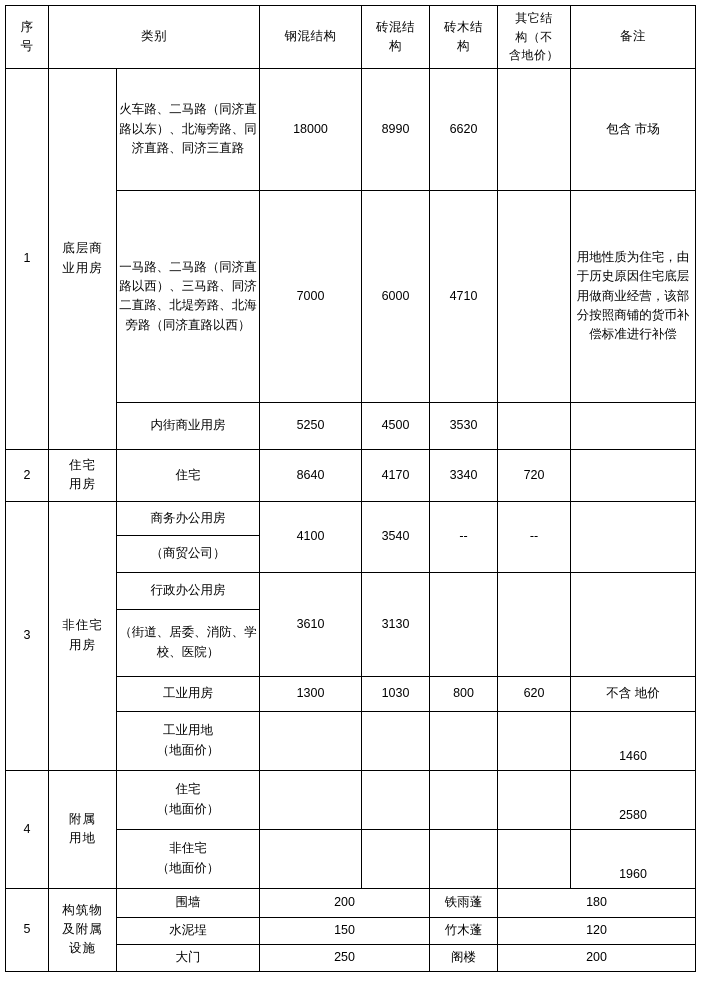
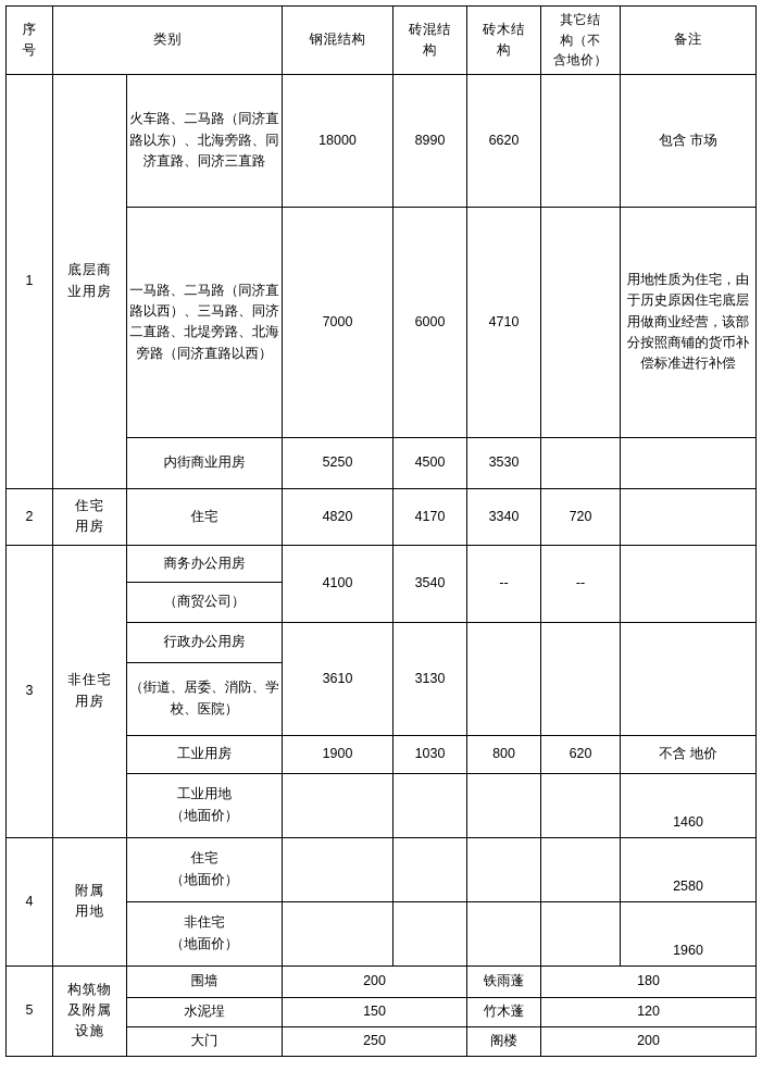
  序 号	类别	钢混结构	砖混结 构	砖木结 构	其它结 构（不 含地价）	备注
  1	底层商 业用房	火车路、二马路（同济直路以东）、北海旁路、同济直路、同济三直路	18000	8990	6620		包含 市场
  一马路、二马路（同济直路以西）、三马路、同济二直路、北堤旁路、北海旁路（同济直路以西）	7000	6000	4710		用地性质为住宅，由于历史原因住宅底层用做商业经营，该部分按照商铺的货币补偿标准进行补偿
  内街商业用房	5250	4500	3530
- 2	住宅 用房	住宅	8640	4170	3340	720
+ 2	住宅 用房	住宅	4820	4170	3340	720
  3	非住宅 用房	商务办公用房	4100	3540	--	--
  （商贸公司）
  行政办公用房	3610	3130
  （街道、居委、消防、学校、医院）
- 工业用房	1300	1030	800	620	不含 地价
+ 工业用房	1900	1030	800	620	不含 地价
  工业用地 （地面价）					1460
  4	附属 用地	住宅 （地面价）					2580
  非住宅 （地面价）					1960
  5	构筑物 及附属 设施	围墙	200	铁雨蓬	180
  水泥埕	150	竹木蓬	120
  大门	250	阁楼	200
